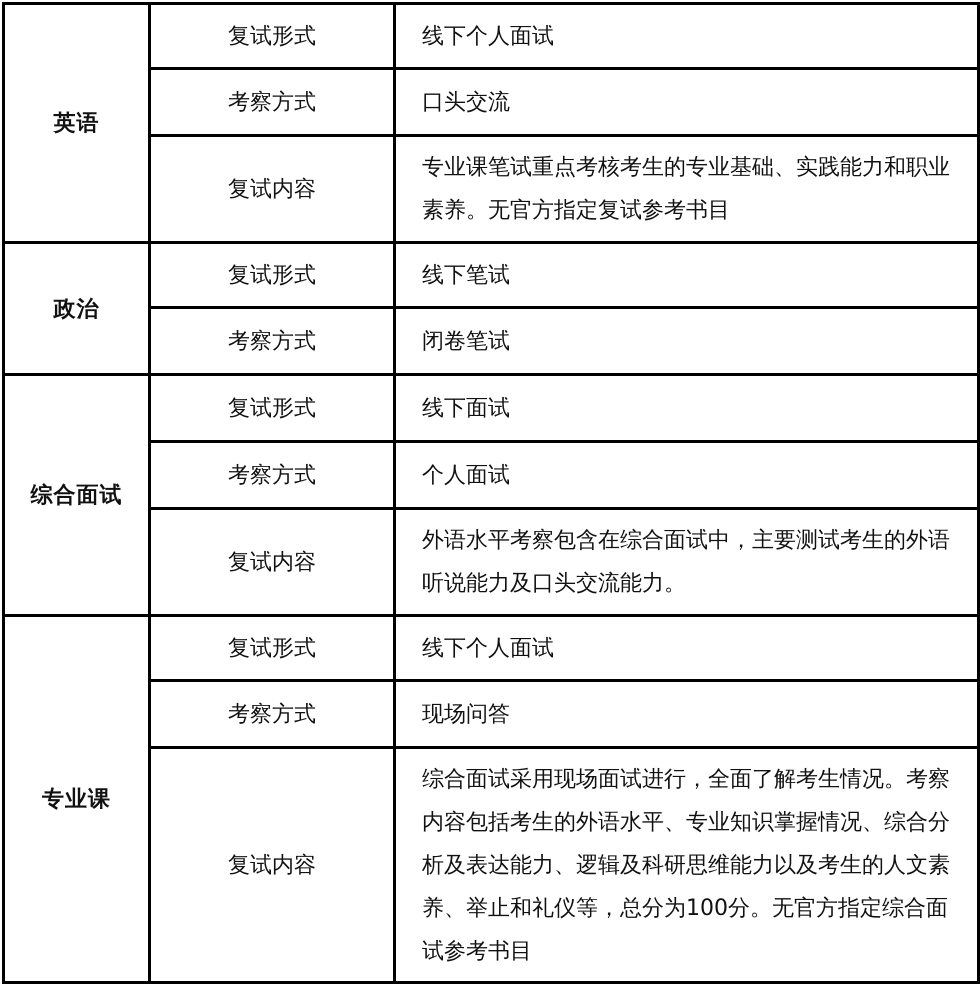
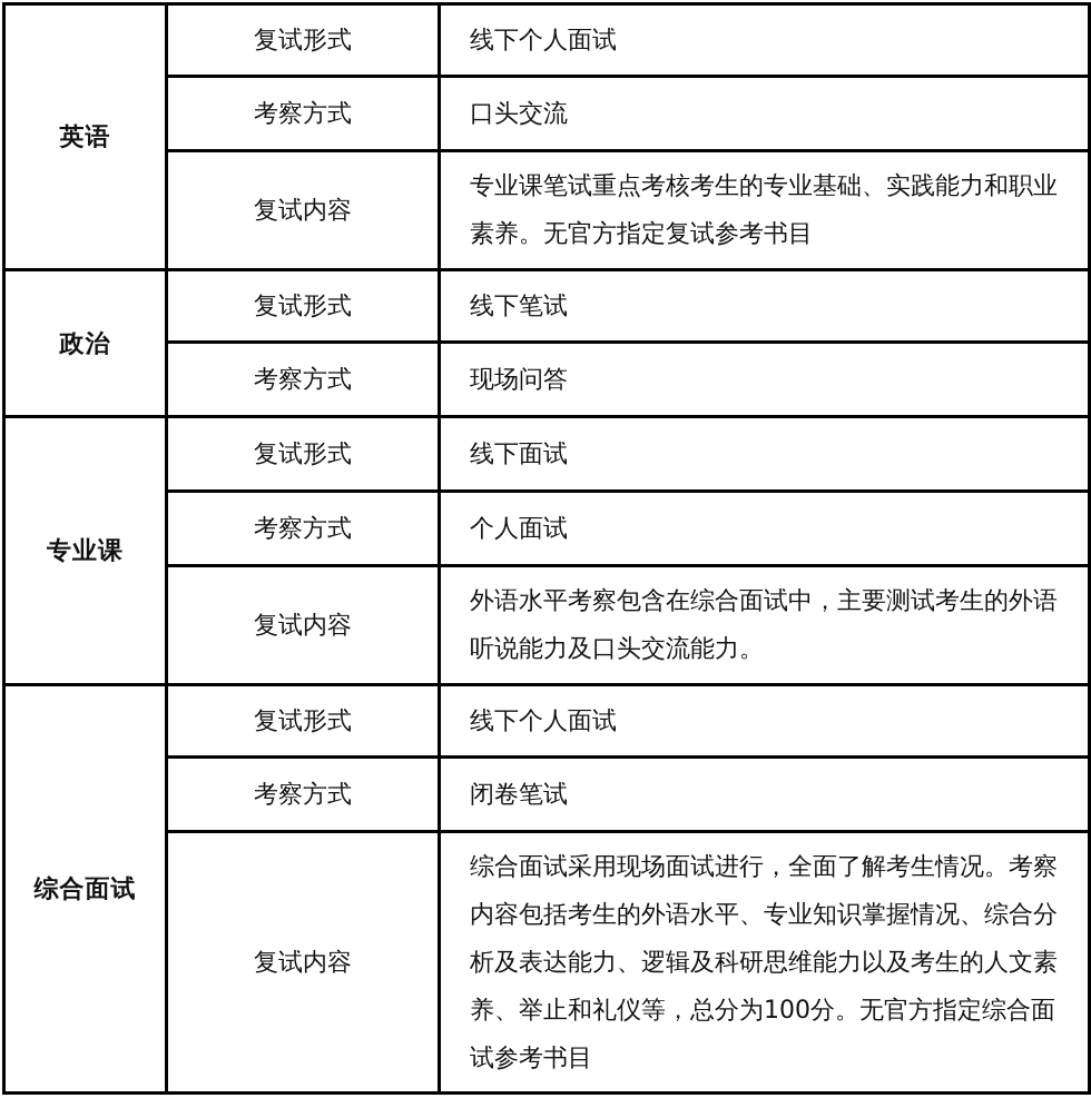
  英语	复试形式	线下个人面试
  考察方式	口头交流
  复试内容	专业课笔试重点考核考生的专业基础、实践能力和职业素养。无官方指定复试参考书目
  政治	复试形式	线下笔试
- 考察方式	闭卷笔试
+ 考察方式	现场问答
- 综合面试	复试形式	线下面试
+ 专业课	复试形式	线下面试
  考察方式	个人面试
  复试内容	外语水平考察包含在综合面试中，主要测试考生的外语听说能力及口头交流能力。
- 专业课	复试形式	线下个人面试
+ 综合面试	复试形式	线下个人面试
- 考察方式	现场问答
+ 考察方式	闭卷笔试
  复试内容	综合面试采用现场面试进行，全面了解考生情况。考察内容包括考生的外语水平、专业知识掌握情况、综合分析及表达能力、逻辑及科研思维能力以及考生的人文素养、举止和礼仪等，总分为100分。无官方指定综合面试参考书目
